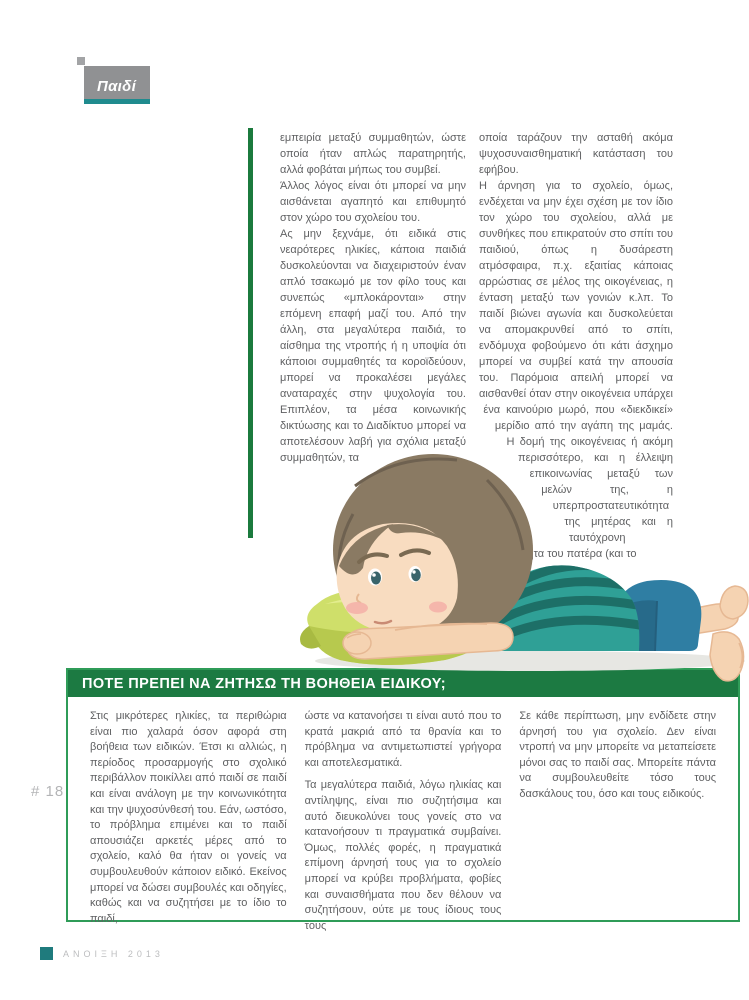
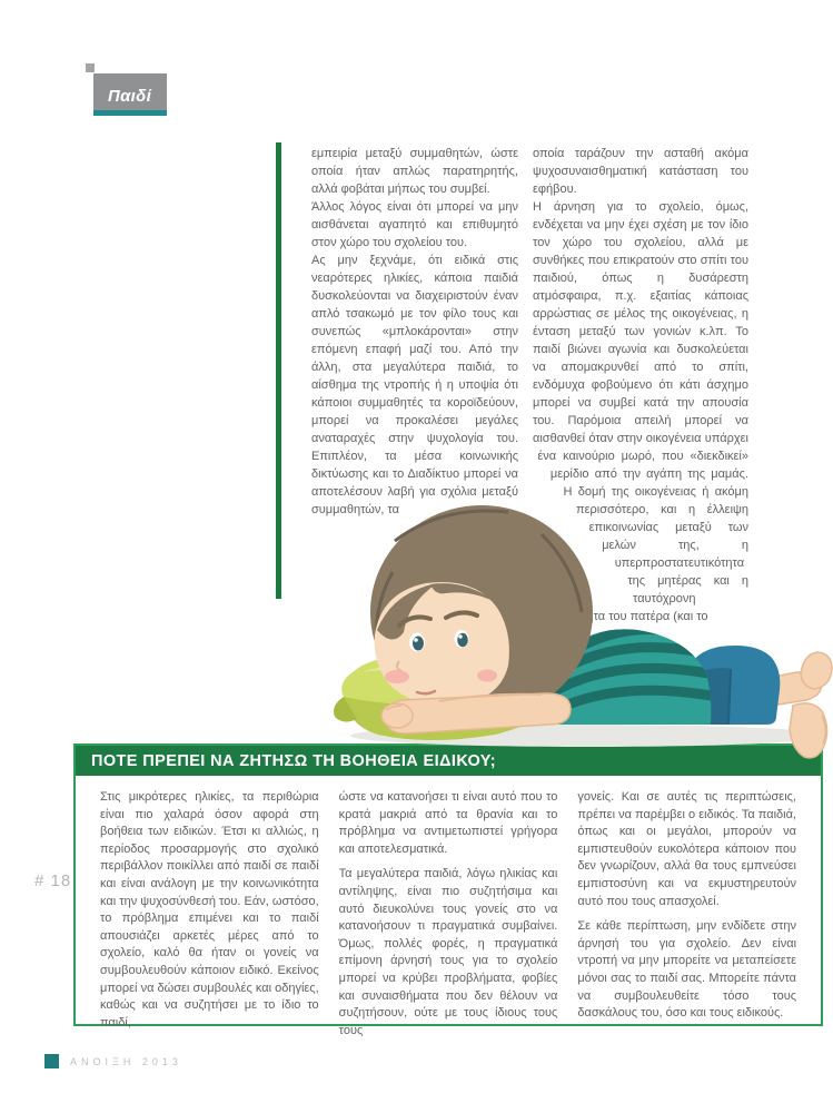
  Παιδί
  εμπειρία μεταξύ συμμαθητών, ώστε οποία ήταν απλώς παρατηρητής, αλλά φοβάται μήπως του συμβεί.
  Άλλος λόγος είναι ότι μπορεί να μην αισθάνεται αγαπητό και επιθυμητό στον χώρο του σχολείου του.
  Ας μην ξεχνάμε, ότι ειδικά στις νεαρότερες ηλικίες, κάποια παιδιά δυσκολεύονται να διαχειριστούν έναν απλό τσακωμό με τον φίλο τους και συνεπώς «μπλοκάρονται» στην επόμενη επαφή μαζί του. Από την άλλη, στα μεγαλύτερα παιδιά, το αίσθημα της ντροπής ή η υποψία ότι κάποιοι συμμαθητές τα κοροϊδεύουν, μπορεί να προκαλέσει μεγάλες αναταραχές στην ψυχολογία του. Επιπλέον, τα μέσα κοινωνικής δικτύωσης και το Διαδίκτυο μπορεί να αποτελέσουν λαβή για σχόλια μεταξύ συμμαθητών, τα
  οποία ταράζουν την ασταθή ακόμα ψυχοσυναισθηματική κατάσταση του εφήβου.
  Η άρνηση για το σχολείο, όμως, ενδέχεται να μην έχει σχέση με τον ίδιο τον χώρο του σχολείου, αλλά με συνθήκες που επικρατούν στο σπίτι του παιδιού, όπως η δυσάρεστη ατμόσφαιρα, π.χ. εξαιτίας κάποιας αρρώστιας σε μέλος της οικογένειας, η ένταση μεταξύ των γονιών κ.λπ. Το παιδί βιώνει αγωνία και δυσκολεύεται να απομακρυνθεί από το σπίτι, ενδόμυχα φοβούμενο ότι κάτι άσχημο μπορεί να συμβεί κατά την απουσία του. Παρόμοια απειλή μπορεί να αισθανθεί όταν στην οικογένεια υπάρχει ένα καινούριο μωρό, που «διεκδικεί» μερίδιο από την αγάπη της μαμάς. Η δομή της οικογένειας ή ακόμη περισσότερο, και η έλλειψη επικοινωνίας μεταξύ των μελών της, η υπερπροστατευτικότητα της μητέρας και η ταυτόχρονη τα του πατέρα (και το
  ΠΟΤΕ ΠΡΕΠΕΙ ΝΑ ΖΗΤΗΣΩ ΤΗ ΒΟΗΘΕΙΑ ΕΙΔΙΚΟΥ;
  Στις μικρότερες ηλικίες, τα περιθώρια είναι πιο χαλαρά όσον αφορά στη βοήθεια των ειδικών. Έτσι κι αλλιώς, η περίοδος προσαρμογής στο σχολικό περιβάλλον ποικίλλει από παιδί σε παιδί και είναι ανάλογη με την κοινωνικότητα και την ψυχοσύνθεσή του. Εάν, ωστόσο, το πρόβλημα επιμένει και το παιδί απουσιάζει αρκετές μέρες από το σχολείο, καλό θα ήταν οι γονείς να συμβουλευθούν κάποιον ειδικό. Εκείνος μπορεί να δώσει συμβουλές και οδηγίες, καθώς και να συζητήσει με το ίδιο το παιδί,
  ώστε να κατανοήσει τι είναι αυτό που το κρατά μακριά από τα θρανία και το πρόβλημα να αντιμετωπιστεί γρήγορα και αποτελεσματικά.
  Τα μεγαλύτερα παιδιά, λόγω ηλικίας και αντίληψης, είναι πιο συζητήσιμα και αυτό διευκολύνει τους γονείς στο να κατανοήσουν τι πραγματικά συμβαίνει. Όμως, πολλές φορές, η πραγματικά επίμονη άρνησή τους για το σχολείο μπορεί να κρύβει προβλήματα, φοβίες και συναισθήματα που δεν θέλουν να συζητήσουν, ούτε με τους ίδιους τους τους
+ γονείς. Και σε αυτές τις περιπτώσεις, πρέπει να παρέμβει ο ειδικός. Τα παιδιά, όπως και οι μεγάλοι, μπορούν να εμπιστευθούν ευκολότερα κάποιον που δεν γνωρίζουν, αλλά θα τους εμπνεύσει εμπιστοσύνη και να εκμυστηρευτούν αυτό που τους απασχολεί.
  Σε κάθε περίπτωση, μην ενδίδετε στην άρνησή του για σχολείο. Δεν είναι ντροπή να μην μπορείτε να μεταπείσετε μόνοι σας το παιδί σας. Μπορείτε πάντα να συμβουλευθείτε τόσο τους δασκάλους του, όσο και τους ειδικούς.
  # 18
  ΑΝΟΙΞΗ 2013
